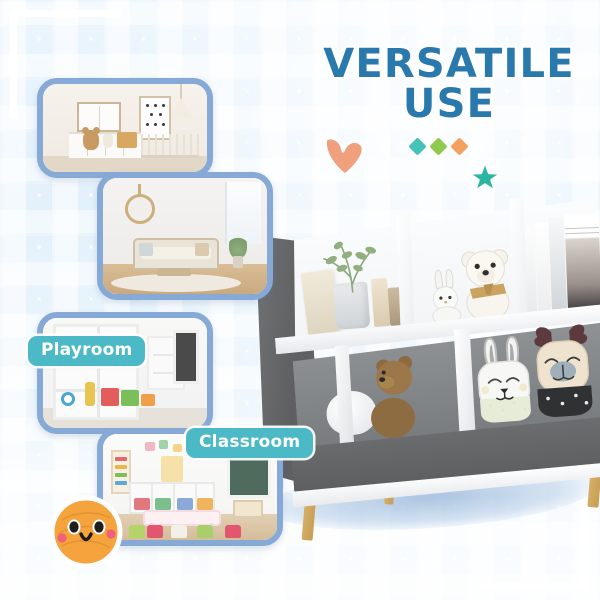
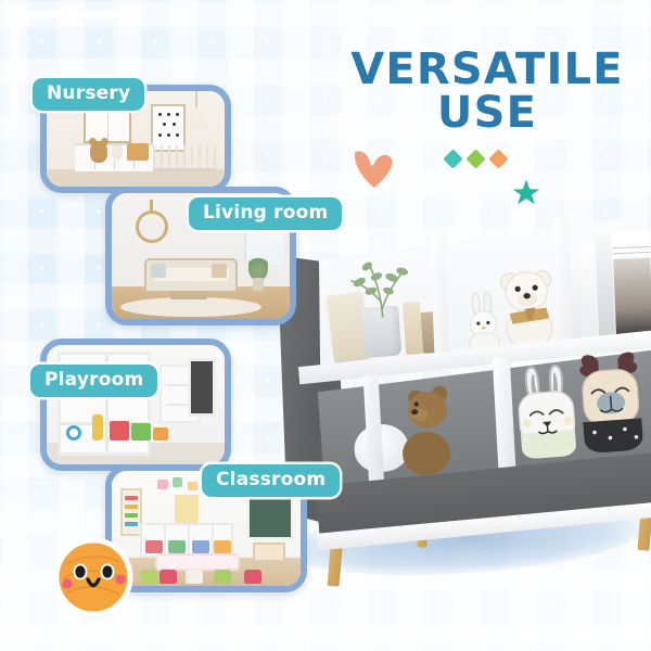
  VERSATILE
  USE
+ Nursery
+ Living room
  Playroom
  Classroom
